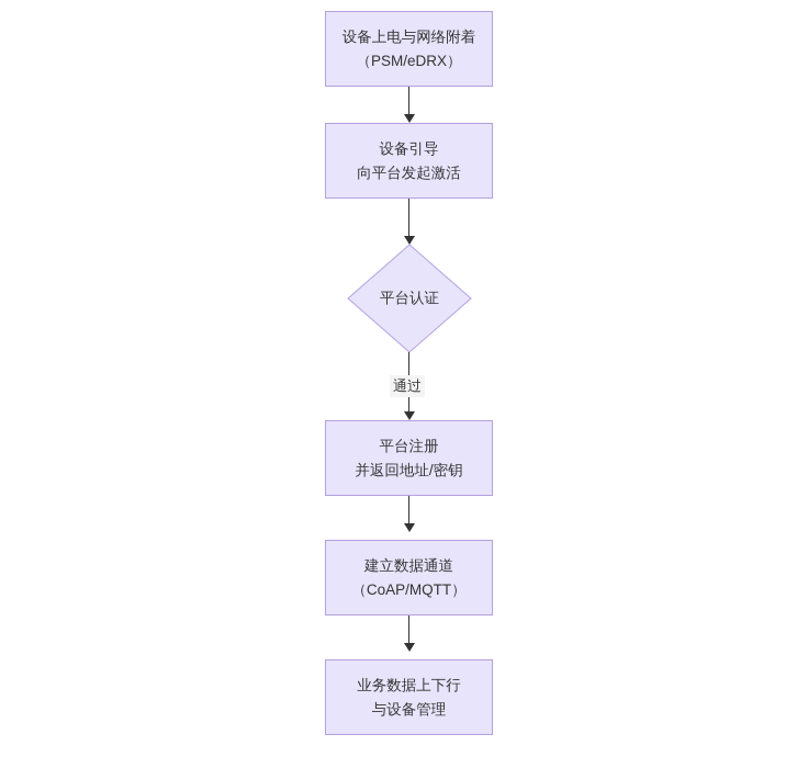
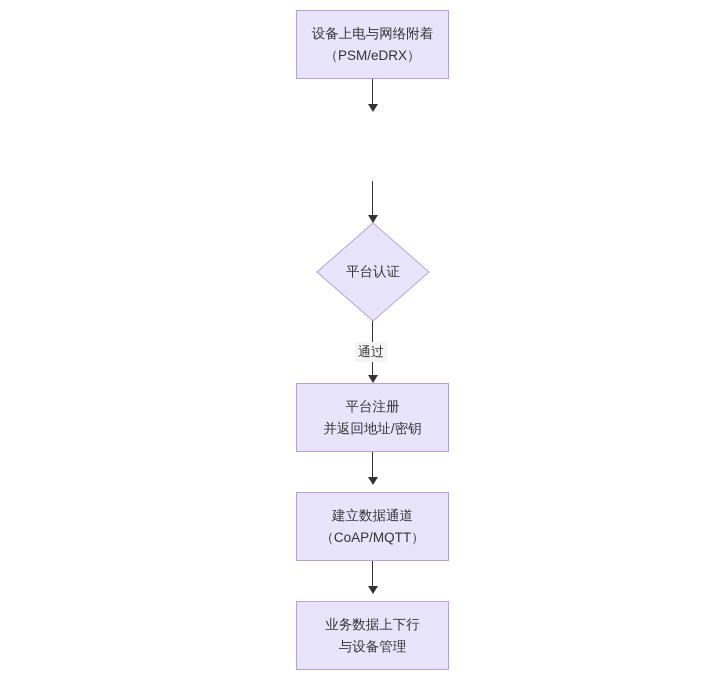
  设备上电与网络附着
  （PSM/eDRX）
- 设备引导
- 向平台发起激活
  平台认证
  通过
  平台注册
  并返回地址/密钥
  建立数据通道
  （CoAP/MQTT）
  业务数据上下行
  与设备管理
